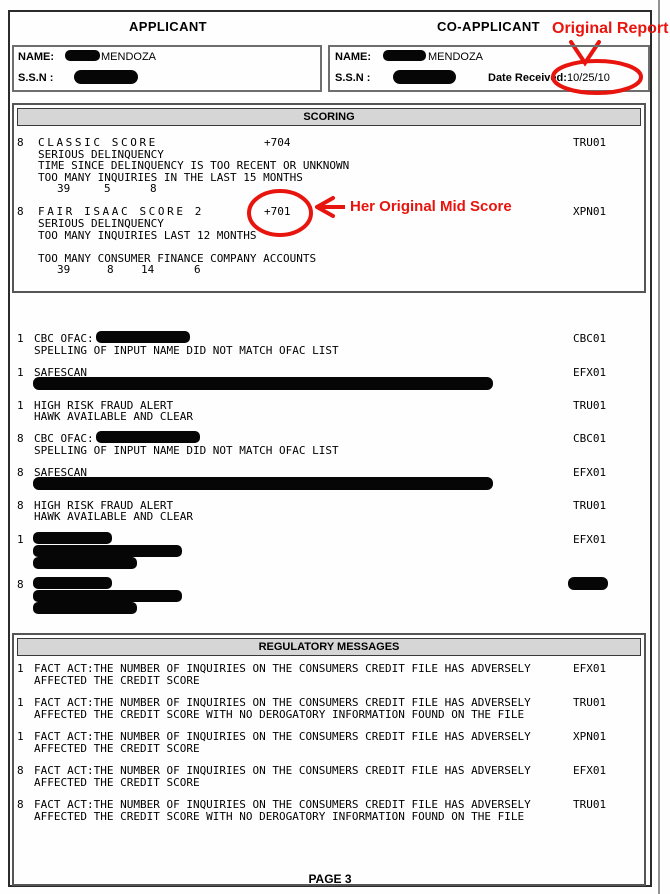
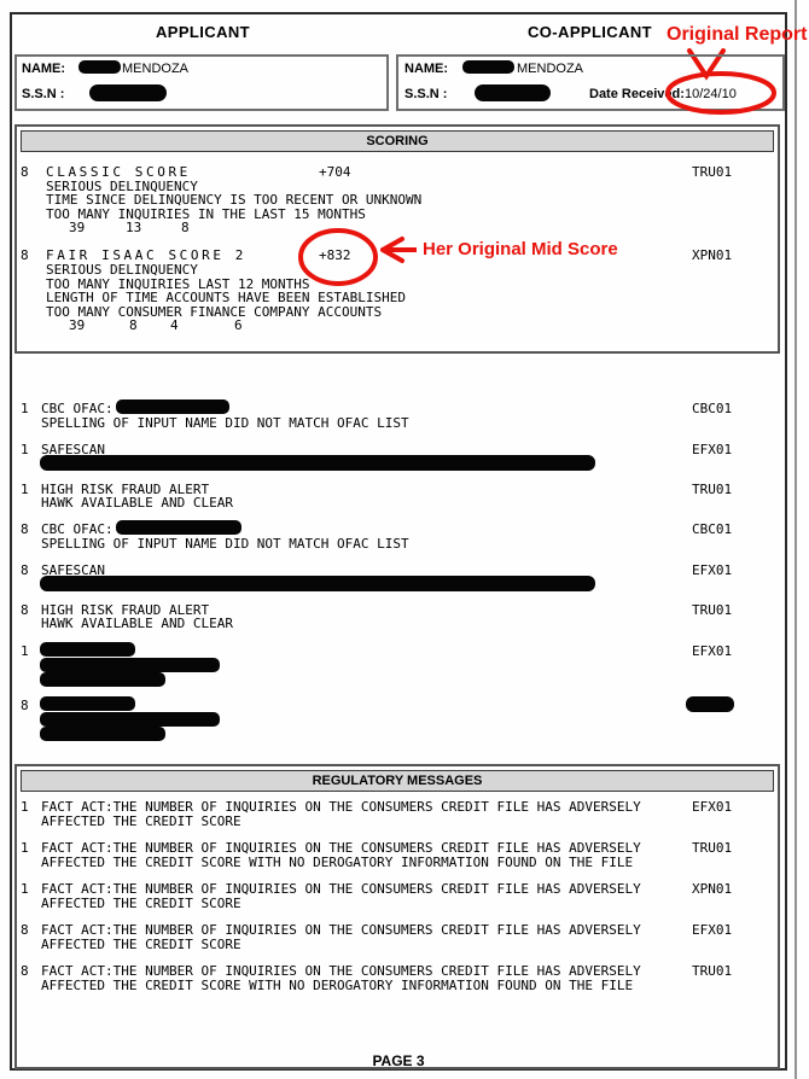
  APPLICANT
  CO-APPLICANT
  Original Report
  NAME:
  MENDOZA
  S.S.N :
  NAME:
  MENDOZA
  S.S.N :
  Date Receivd:
- 10/25/10
+ 10/24/10
  SCORING
  8
  CLASSIC SCORE
  +704
  TRU01
  SERIOUS DELINQUENCY
  TIME SINCE DELINQUENCY IS TOO RECENT OR UNKNOWN
  TOO MANY INQUIRIES IN THE LAST 15 MONTHS
  39
- 5
+ 13
  8
  8
  FAIR ISAAC SCORE 2
- +701
+ +832
  XPN01
  SERIOUS DELINQUENCY
  TOO MANY INQUIRIES LAST 12 MONTHS
+ LENGTH OF TIME ACCOUNTS HAVE BEEN ESTABLISHED
  TOO MANY CONSUMER FINANCE COMPANY ACCOUNTS
  39
  8
- 14
+ 4
  6
  Her Original Mid Score
  1
  CBC OFAC:
  CBC01
  SPELLING OF INPUT NAME DID NOT MATCH OFAC LIST
  1
  SAFESCAN
  EFX01
  1
  HIGH RISK FRAUD ALERT
  TRU01
  HAWK AVAILABLE AND CLEAR
  8
  CBC OFAC:
  CBC01
  SPELLING OF INPUT NAME DID NOT MATCH OFAC LIST
  8
  SAFESCAN
  EFX01
  8
  HIGH RISK FRAUD ALERT
  TRU01
  HAWK AVAILABLE AND CLEAR
  1
  EFX01
  8
  REGULATORY MESSAGES
  1
  FACT ACT:THE NUMBER OF INQUIRIES ON THE CONSUMERS CREDIT FILE HAS ADVERSELY
  EFX01
  AFFECTED THE CREDIT SCORE
  1
  FACT ACT:THE NUMBER OF INQUIRIES ON THE CONSUMERS CREDIT FILE HAS ADVERSELY
  TRU01
  AFFECTED THE CREDIT SCORE WITH NO DEROGATORY INFORMATION FOUND ON THE FILE
  1
  FACT ACT:THE NUMBER OF INQUIRIES ON THE CONSUMERS CREDIT FILE HAS ADVERSELY
  XPN01
  AFFECTED THE CREDIT SCORE
  8
  FACT ACT:THE NUMBER OF INQUIRIES ON THE CONSUMERS CREDIT FILE HAS ADVERSELY
  EFX01
  AFFECTED THE CREDIT SCORE
  8
  FACT ACT:THE NUMBER OF INQUIRIES ON THE CONSUMERS CREDIT FILE HAS ADVERSELY
  TRU01
  AFFECTED THE CREDIT SCORE WITH NO DEROGATORY INFORMATION FOUND ON THE FILE
  PAGE 3
